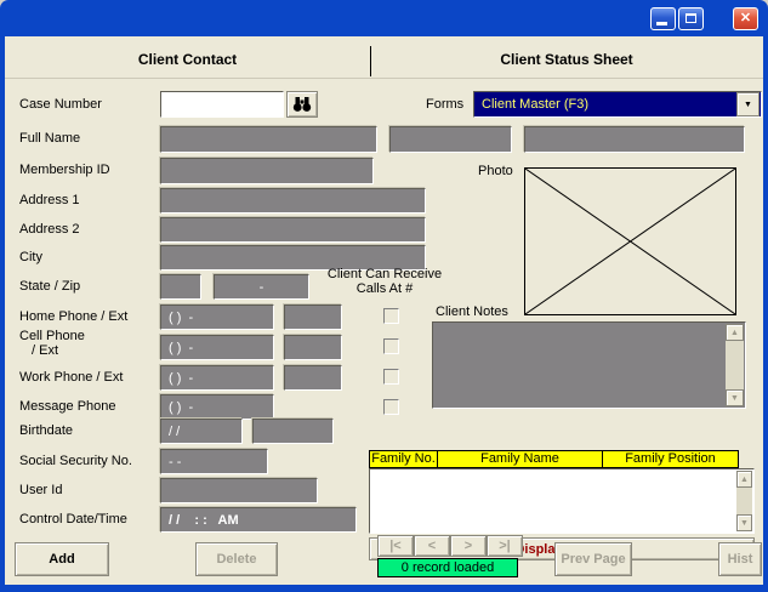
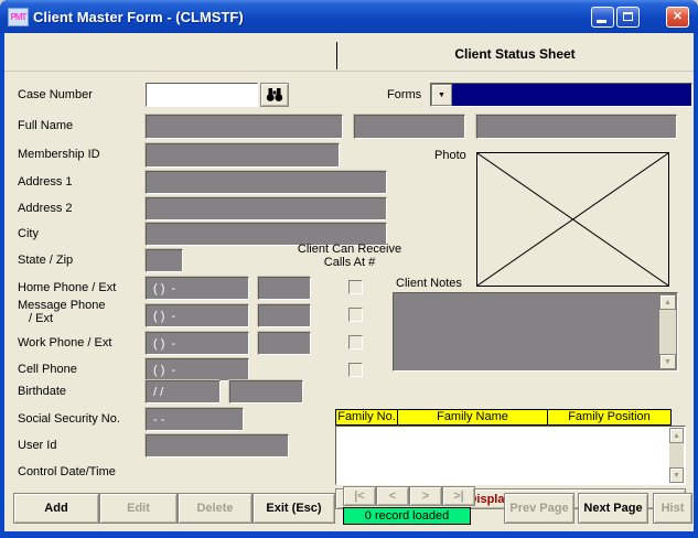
+ PMT
+ Client Master Form - (CLMSTF)
  ✕
- Client Contact
  Client Status Sheet
  Case Number
  Forms
- Client Master (F3)
  Full Name
  Membership ID
  Photo
  Address 1
  Address 2
  City
  State / Zip
- -
  Client Can Receive
  Calls At #
  Home Phone / Ext
  ( ) -
- Cell Phone
+ Message Phone
  / Ext
  ( ) -
  Work Phone / Ext
  ( ) -
- Message Phone
+ Cell Phone
  ( ) -
  Client Notes
  Birthdate
  / /
  Social Security No.
  - -
  User Id
  Control Date/Time
- / / : : AM
  Family No.
  Family Name
  Family Position
  Add
+ Edit
  Delete
+ Exit (Esc)
  |<
  <
  >
  >|
  0 record loaded
  Prev Page
+ Next Page
  Hist
